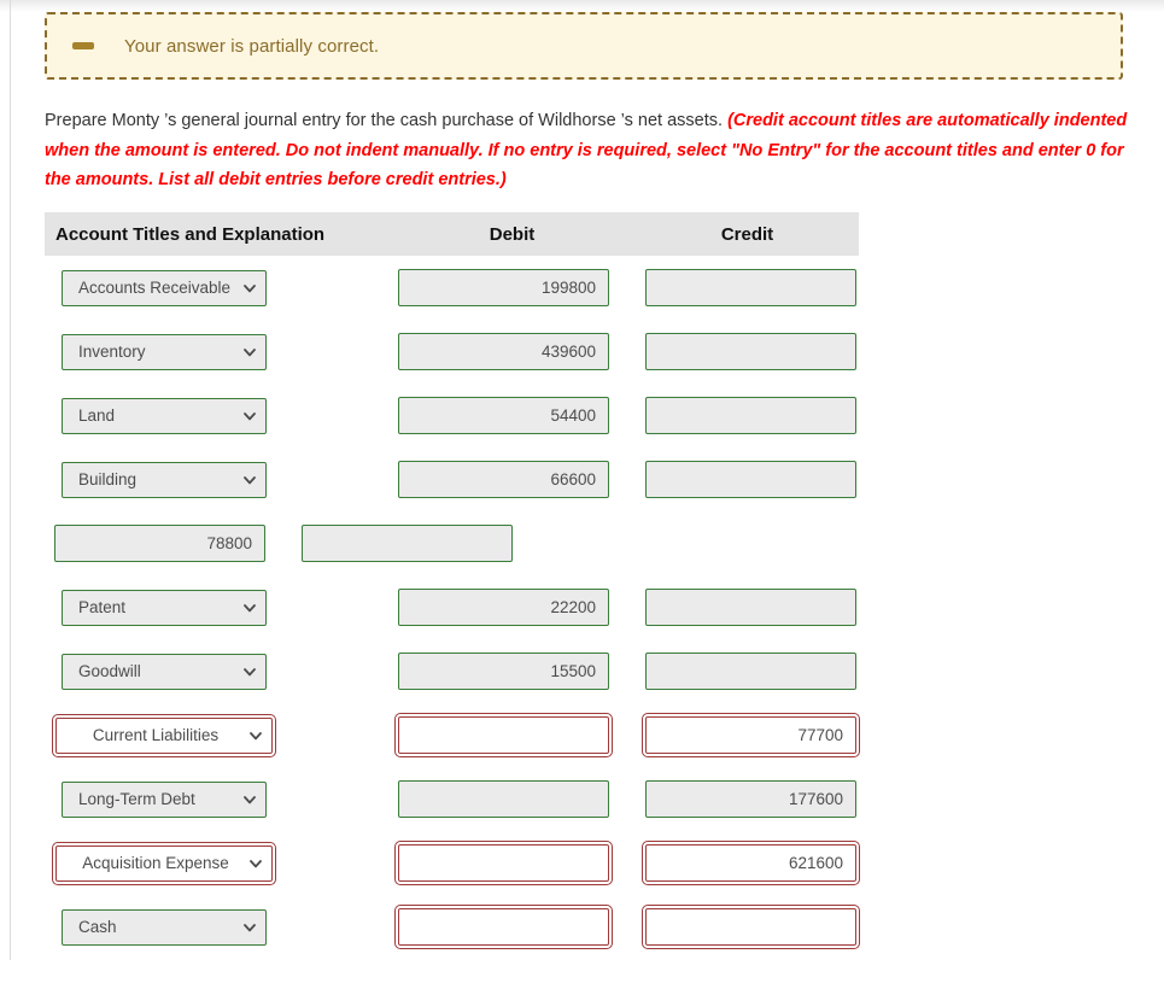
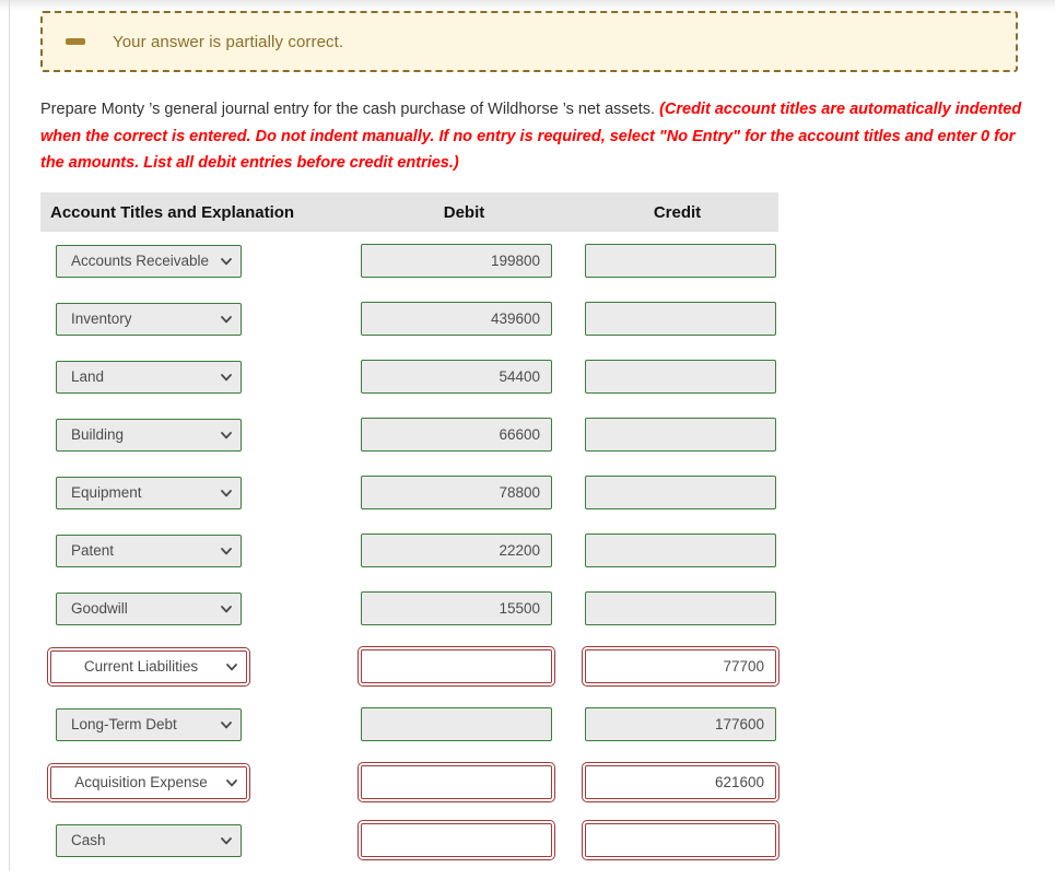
  Your answer is partially correct.
- Prepare Monty ’s general journal entry for the cash purchase of Wildhorse ’s net assets. (Credit account titles are automatically indented when the amount is entered. Do not indent manually. If no entry is required, select "No Entry" for the account titles and enter 0 for the amounts. List all debit entries before credit entries.)
+ Prepare Monty ’s general journal entry for the cash purchase of Wildhorse ’s net assets. (Credit account titles are automatically indented when the correct is entered. Do not indent manually. If no entry is required, select "No Entry" for the account titles and enter 0 for the amounts. List all debit entries before credit entries.)
  Account Titles and Explanation
  Debit
  Credit
  Accounts Receivable
  199800
  Inventory
  439600
  Land
  54400
  Building
  66600
+ Equipment
  78800
  Patent
  22200
  Goodwill
  15500
  Current Liabilities
  77700
  Long-Term Debt
  177600
  Acquisition Expense
  621600
  Cash
